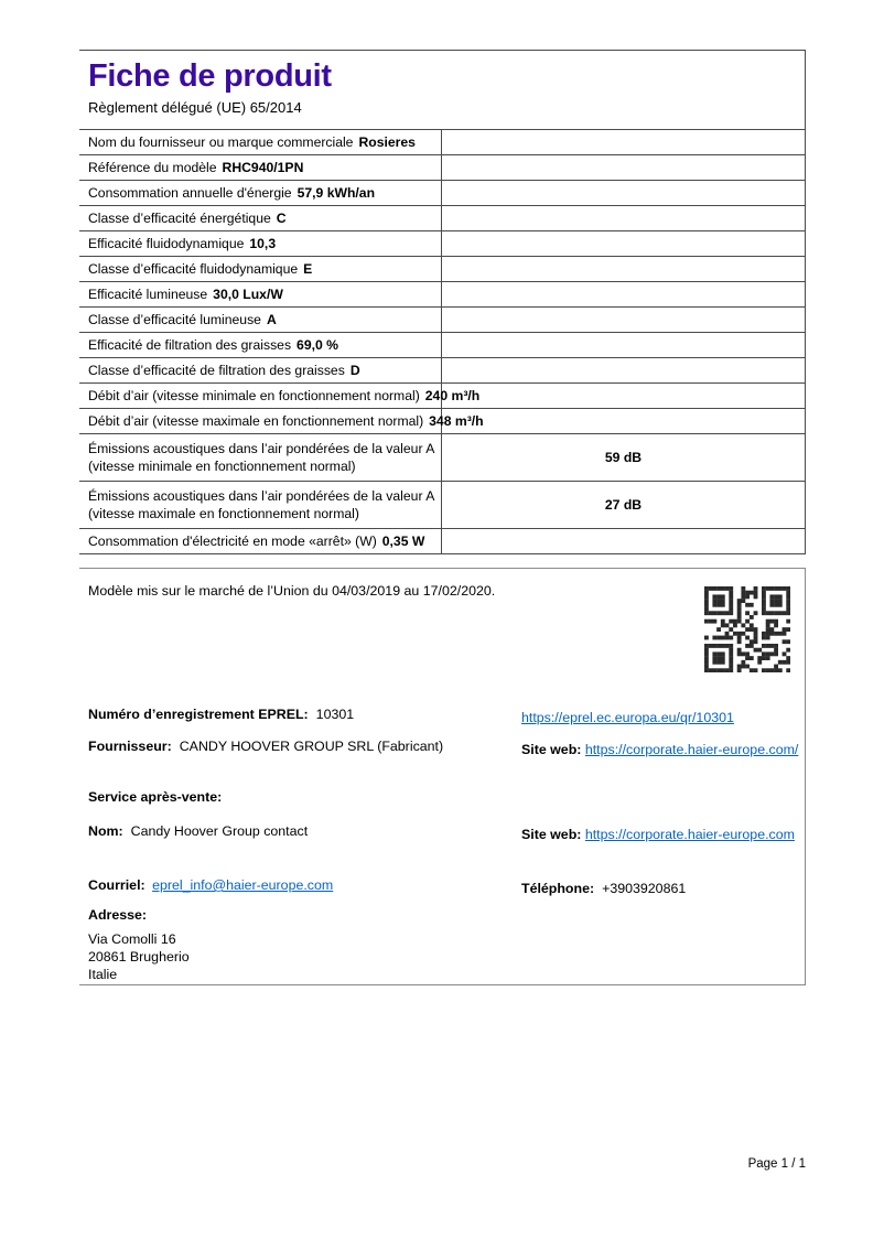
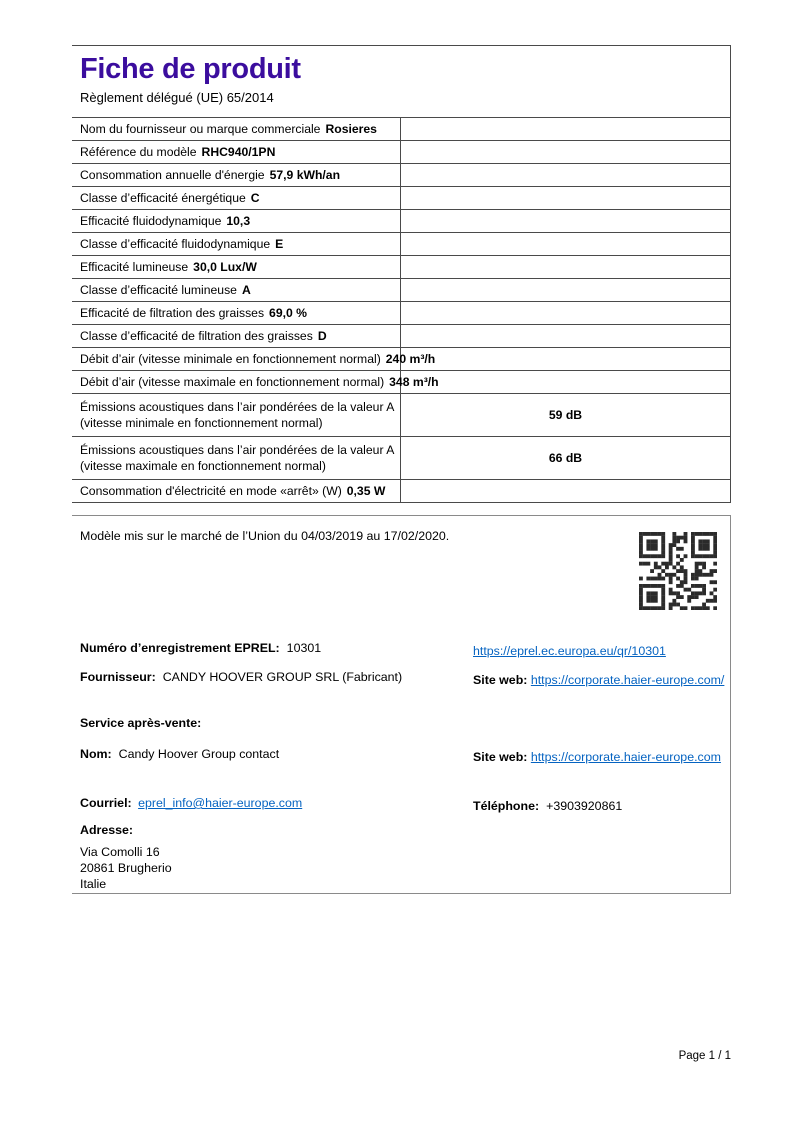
  Fiche de produit
  Règlement délégué (UE) 65/2014
  Nom du fournisseur ou marque commerciale Rosieres
  Référence du modèle RHC940/1PN
  Consommation annuelle d'énergie 57,9 kWh/an
  Classe d’efficacité énergétique C
  Efficacité fluidodynamique 10,3
  Classe d’efficacité fluidodynamique E
  Efficacité lumineuse 30,0 Lux/W
  Classe d’efficacité lumineuse A
  Efficacité de filtration des graisses 69,0 %
  Classe d’efficacité de filtration des graisses D
  Débit d’air (vitesse minimale en fonctionnement normal) 240 m³/h
  Débit d’air (vitesse maximale en fonctionnement normal) 348 m³/h
  Émissions acoustiques dans l’air pondérées de la valeur A
  (vitesse minimale en fonctionnement normal)
  59 dB
  Émissions acoustiques dans l’air pondérées de la valeur A
  (vitesse maximale en fonctionnement normal)
- 27 dB
+ 66 dB
  Consommation d'électricité en mode «arrêt» (W) 0,35 W
  Modèle mis sur le marché de l’Union du 04/03/2019 au 17/02/2020.
  Numéro d’enregistrement EPREL: 10301
  https://eprel.ec.europa.eu/qr/10301
  Fournisseur: CANDY HOOVER GROUP SRL (Fabricant)
  Site web: https://corporate.haier-europe.com/
  Service après-vente:
  Nom: Candy Hoover Group contact
  Site web: https://corporate.haier-europe.com
  Courriel: eprel_info@haier-europe.com
  Téléphone: +3903920861
  Adresse:
  Via Comolli 16
  20861 Brugherio
  Italie
  Page 1 / 1
